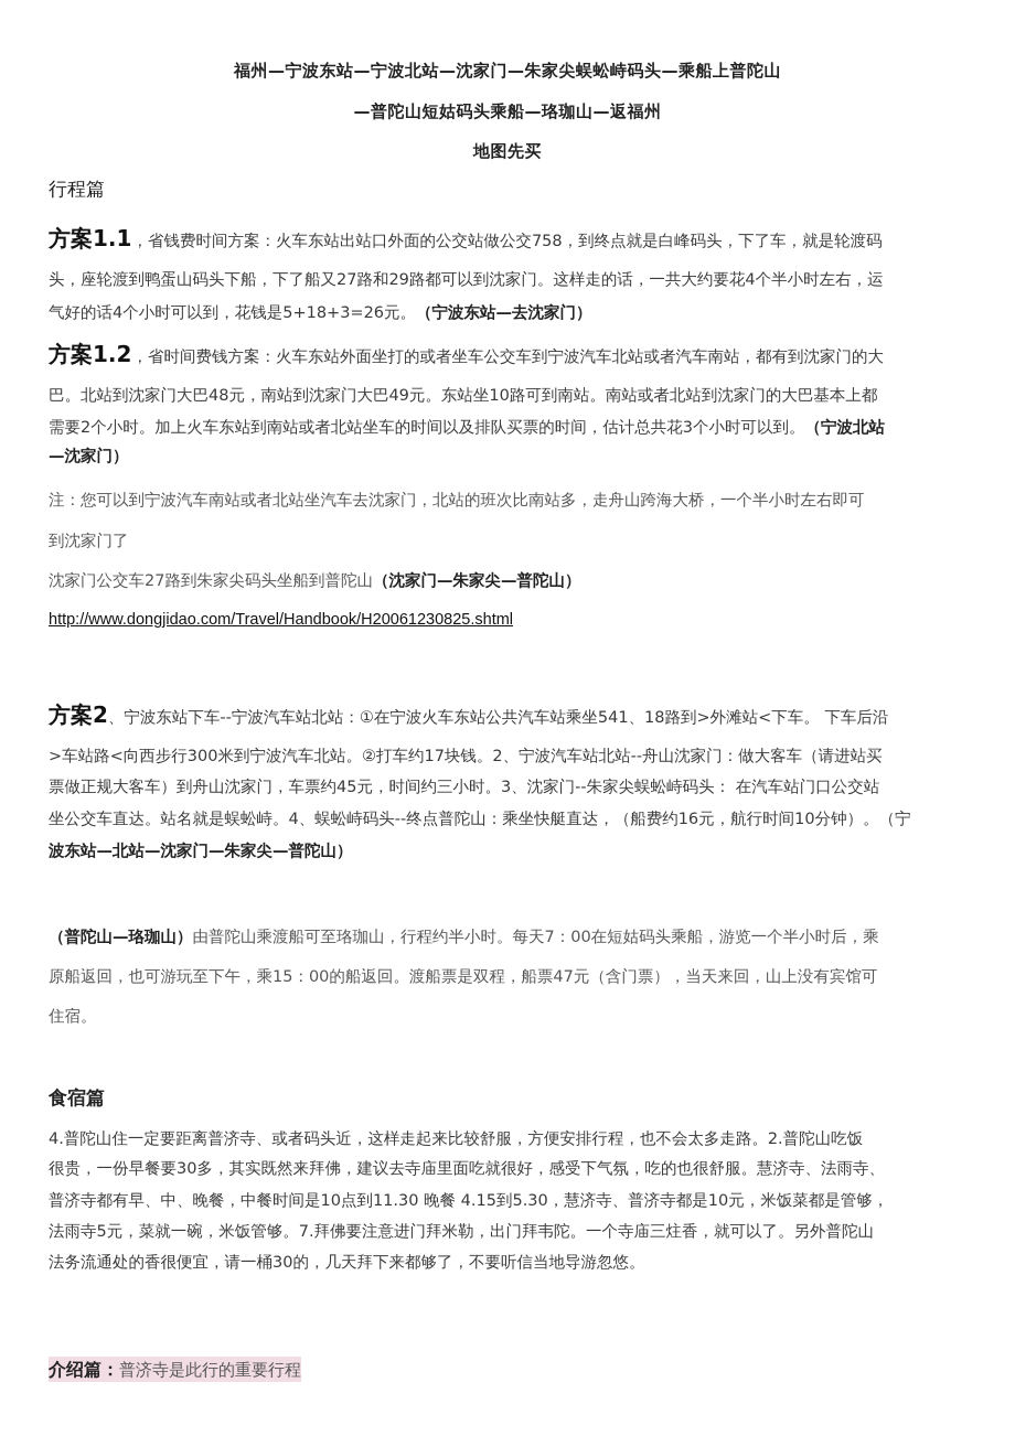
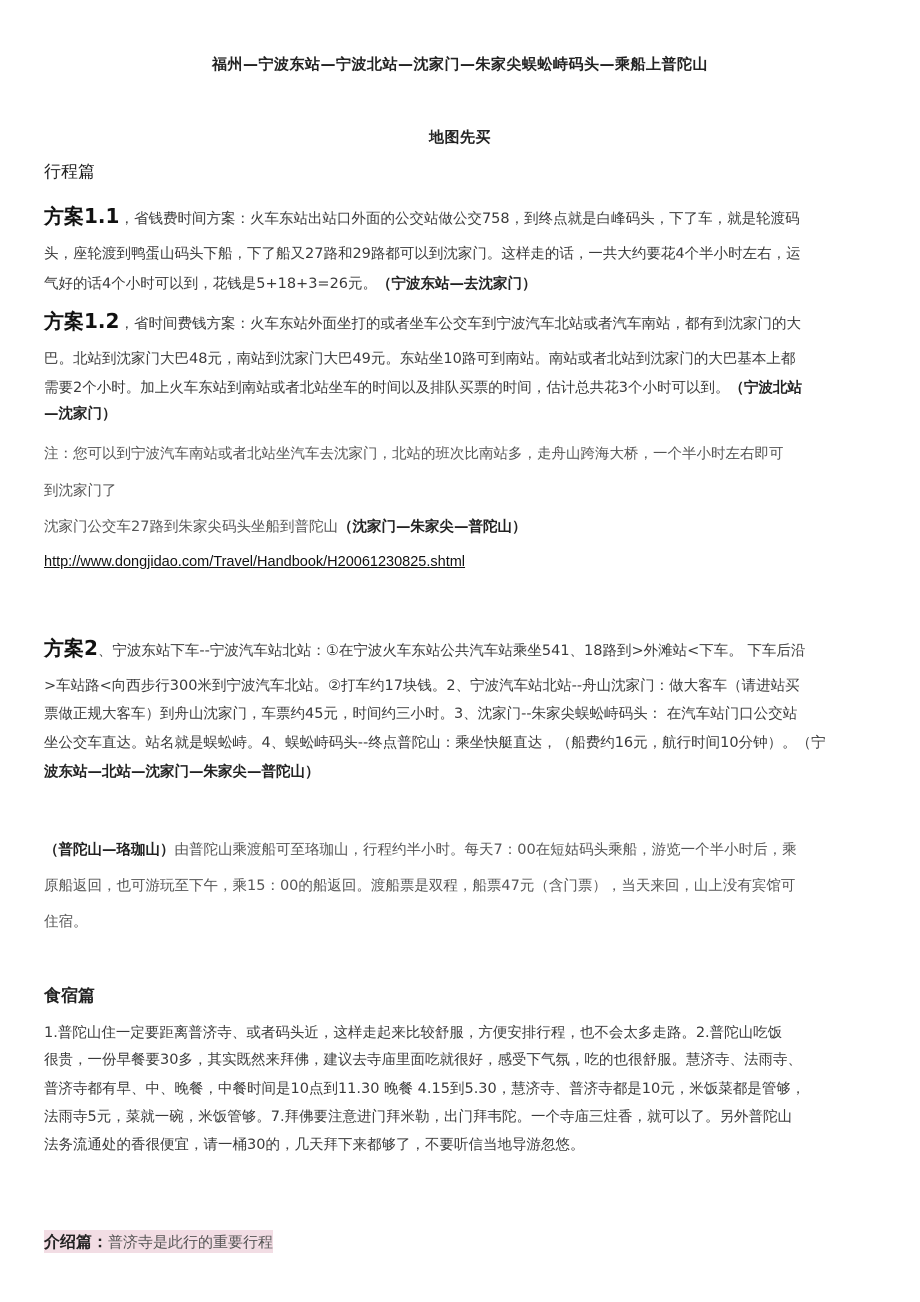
  福州—宁波东站—宁波北站—沈家门—朱家尖蜈蚣峙码头—乘船上普陀山
- —普陀山短姑码头乘船—珞珈山—返福州
  地图先买
  行程篇
  方案1.1，省钱费时间方案：火车东站出站口外面的公交站做公交758，到终点就是白峰码头，下了车，就是轮渡码
  头，座轮渡到鸭蛋山码头下船，下了船又27路和29路都可以到沈家门。这样走的话，一共大约要花4个半小时左右，运
  气好的话4个小时可以到，花钱是5+18+3=26元。（宁波东站—去沈家门）
  方案1.2，省时间费钱方案：火车东站外面坐打的或者坐车公交车到宁波汽车北站或者汽车南站，都有到沈家门的大
  巴。北站到沈家门大巴48元，南站到沈家门大巴49元。东站坐10路可到南站。南站或者北站到沈家门的大巴基本上都
  需要2个小时。加上火车东站到南站或者北站坐车的时间以及排队买票的时间，估计总共花3个小时可以到。（宁波北站
  —沈家门）
  注：您可以到宁波汽车南站或者北站坐汽车去沈家门，北站的班次比南站多，走舟山跨海大桥，一个半小时左右即可
  到沈家门了
  沈家门公交车27路到朱家尖码头坐船到普陀山（沈家门—朱家尖—普陀山）
  http://www.dongjidao.com/Travel/Handbook/H20061230825.shtml
  方案2、宁波东站下车--宁波汽车站北站：①在宁波火车东站公共汽车站乘坐541、18路到>外滩站<下车。 下车后沿
  >车站路<向西步行300米到宁波汽车北站。②打车约17块钱。2、宁波汽车站北站--舟山沈家门：做大客车（请进站买
  票做正规大客车）到舟山沈家门，车票约45元，时间约三小时。3、沈家门--朱家尖蜈蚣峙码头： 在汽车站门口公交站
  坐公交车直达。站名就是蜈蚣峙。4、蜈蚣峙码头--终点普陀山：乘坐快艇直达，（船费约16元，航行时间10分钟）。（宁
  波东站—北站—沈家门—朱家尖—普陀山）
  （普陀山—珞珈山）由普陀山乘渡船可至珞珈山，行程约半小时。每天7：00在短姑码头乘船，游览一个半小时后，乘
  原船返回，也可游玩至下午，乘15：00的船返回。渡船票是双程，船票47元（含门票），当天来回，山上没有宾馆可
  住宿。
  食宿篇
- 4.普陀山住一定要距离普济寺、或者码头近，这样走起来比较舒服，方便安排行程，也不会太多走路。2.普陀山吃饭
+ 1.普陀山住一定要距离普济寺、或者码头近，这样走起来比较舒服，方便安排行程，也不会太多走路。2.普陀山吃饭
  很贵，一份早餐要30多，其实既然来拜佛，建议去寺庙里面吃就很好，感受下气氛，吃的也很舒服。慧济寺、法雨寺、
  普济寺都有早、中、晚餐，中餐时间是10点到11.30 晚餐 4.15到5.30，慧济寺、普济寺都是10元，米饭菜都是管够，
  法雨寺5元，菜就一碗，米饭管够。7.拜佛要注意进门拜米勒，出门拜韦陀。一个寺庙三炷香，就可以了。另外普陀山
  法务流通处的香很便宜，请一桶30的，几天拜下来都够了，不要听信当地导游忽悠。
  介绍篇：普济寺是此行的重要行程
